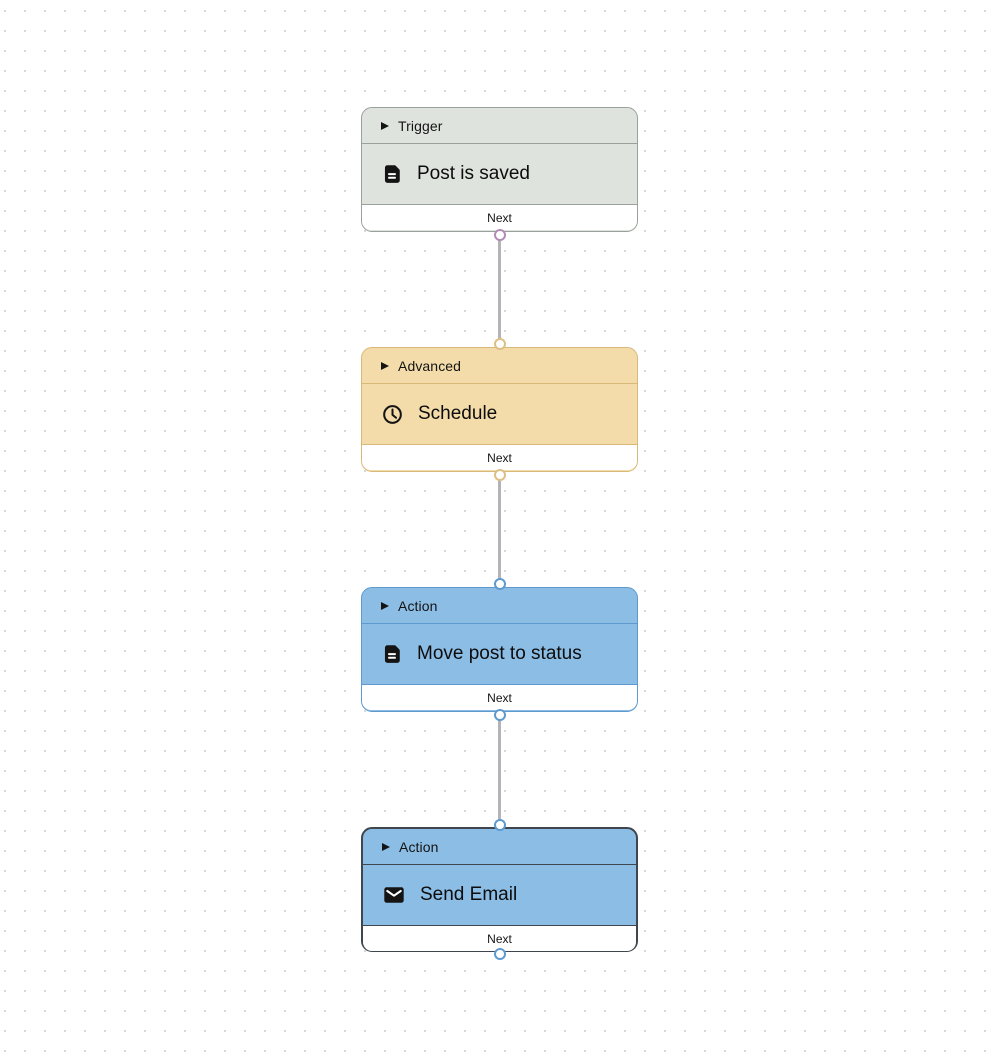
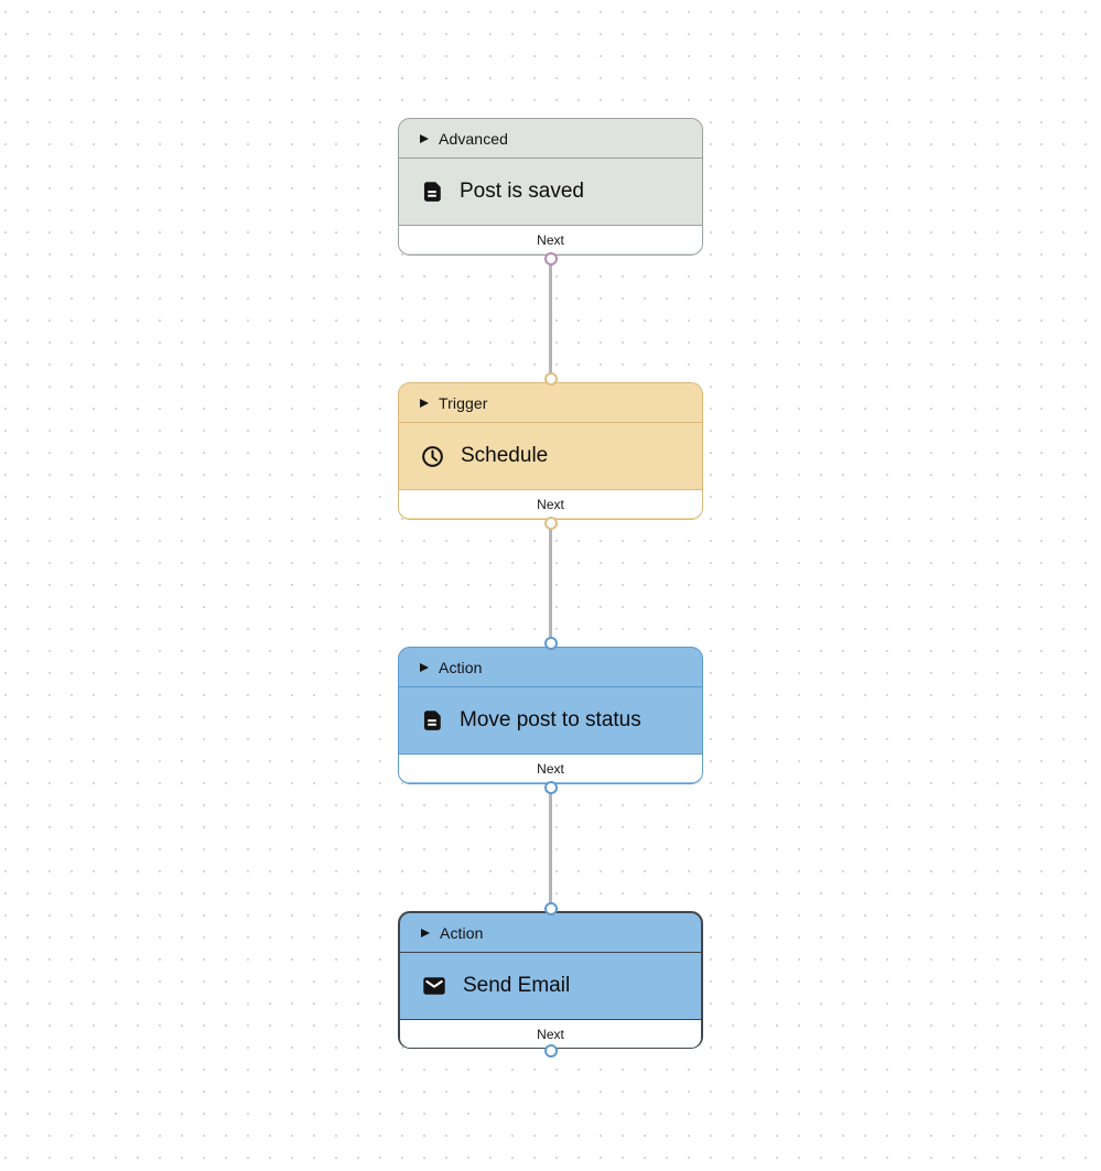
- Trigger
+ Advanced
  Post is saved
  Next
- Advanced
+ Trigger
  Schedule
  Next
  Action
  Move post to status
  Next
  Action
  Send Email
  Next
